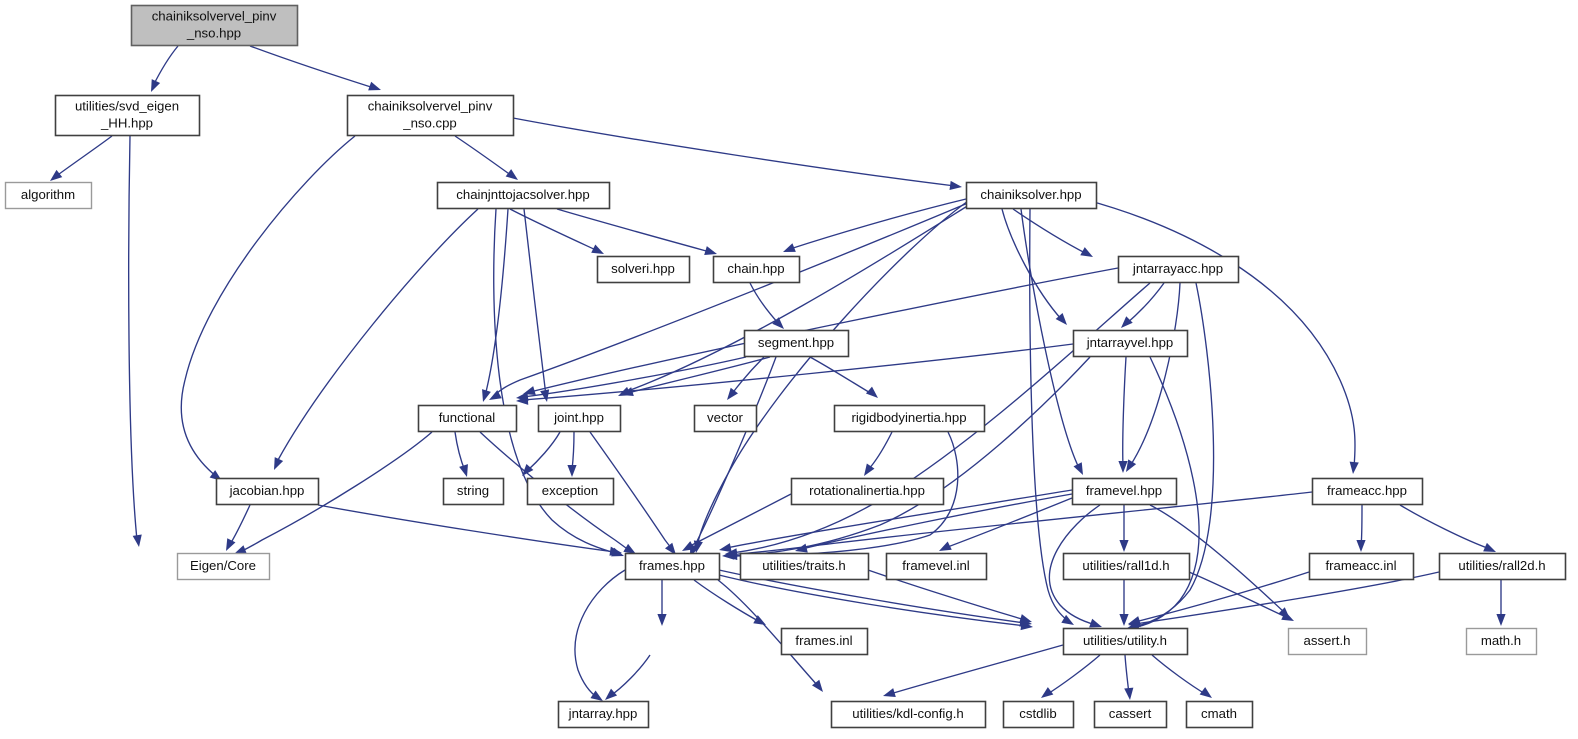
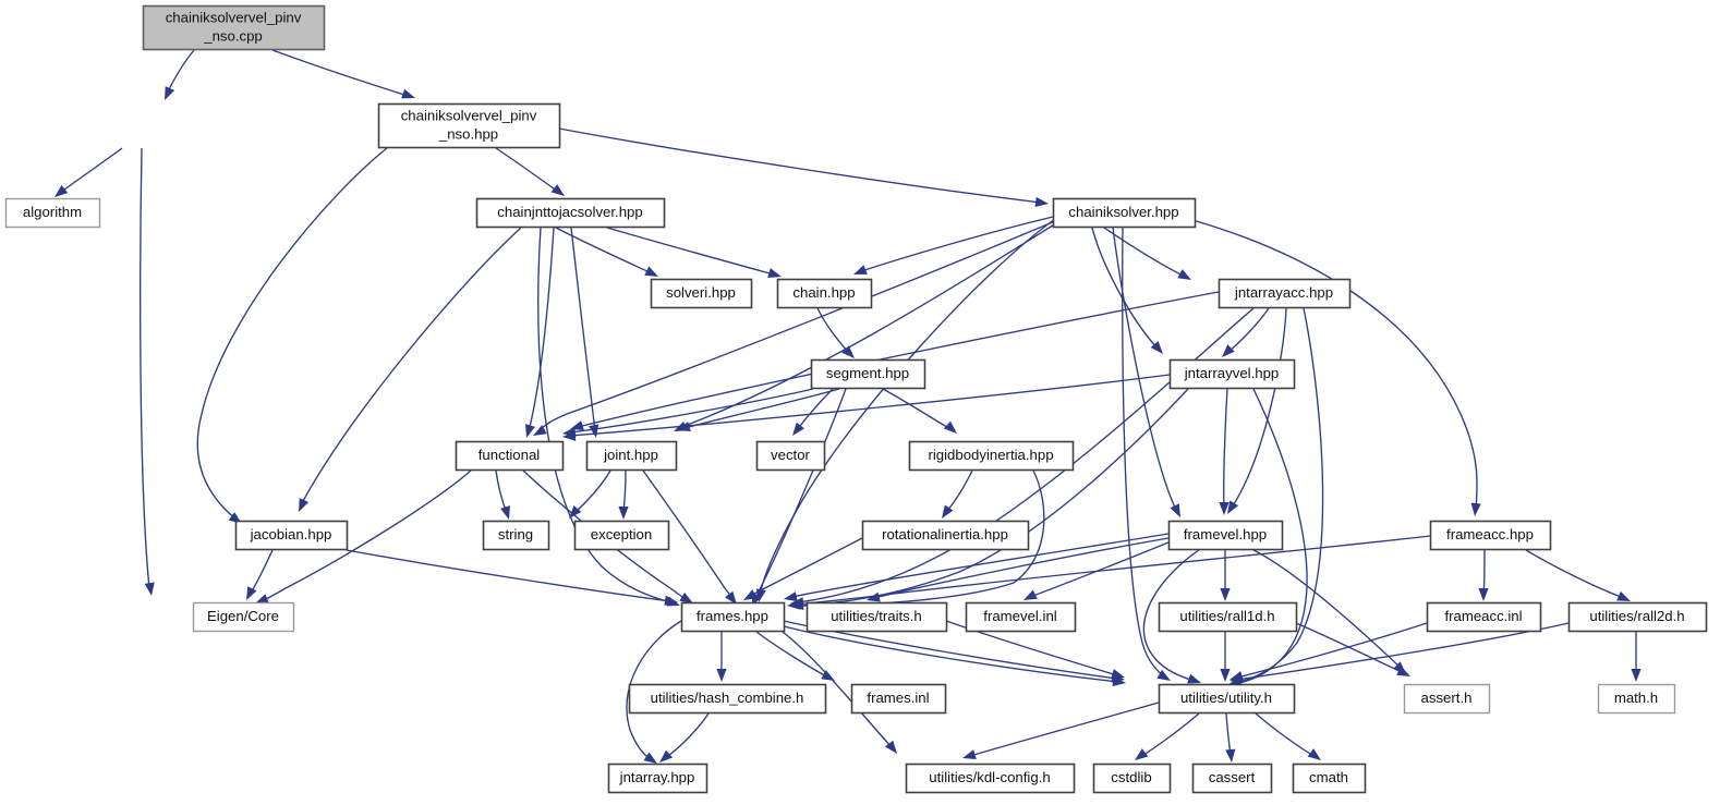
  chainiksolvervel_pinv
- _nso.hpp
+ _nso.cpp
- utilities/svd_eigen
- _HH.hpp
  chainiksolvervel_pinv
- _nso.cpp
+ _nso.hpp
  algorithm
  chainjnttojacsolver.hpp
  chainiksolver.hpp
  solveri.hpp
  chain.hpp
  jntarrayacc.hpp
  segment.hpp
  jntarrayvel.hpp
  functional
  joint.hpp
  vector
  rigidbodyinertia.hpp
  jacobian.hpp
  string
  exception
  rotationalinertia.hpp
  framevel.hpp
  frameacc.hpp
  Eigen/Core
  frames.hpp
  utilities/traits.h
  framevel.inl
  utilities/rall1d.h
  frameacc.inl
  utilities/rall2d.h
+ utilities/hash_combine.h
  frames.inl
  utilities/utility.h
  assert.h
  math.h
  jntarray.hpp
  utilities/kdl-config.h
  cstdlib
  cassert
  cmath
